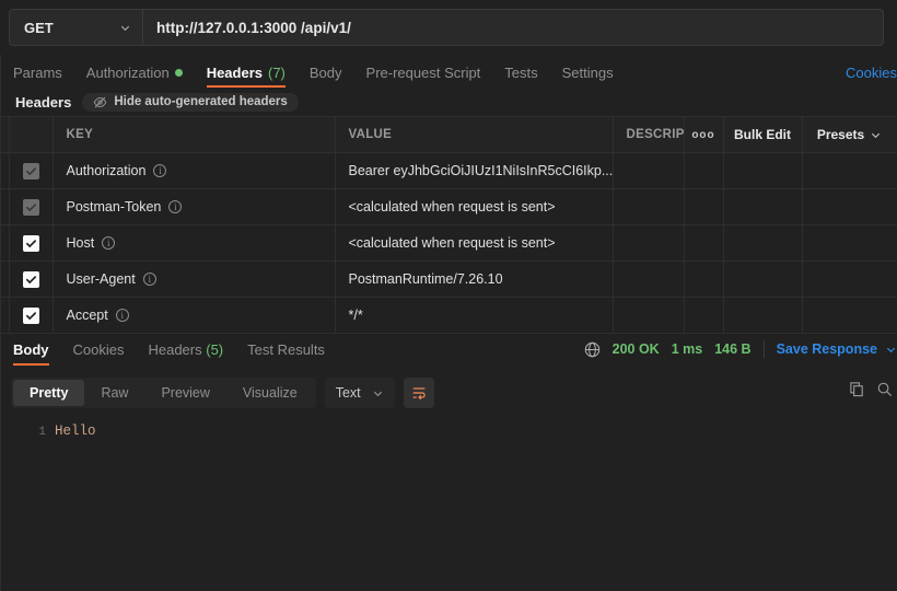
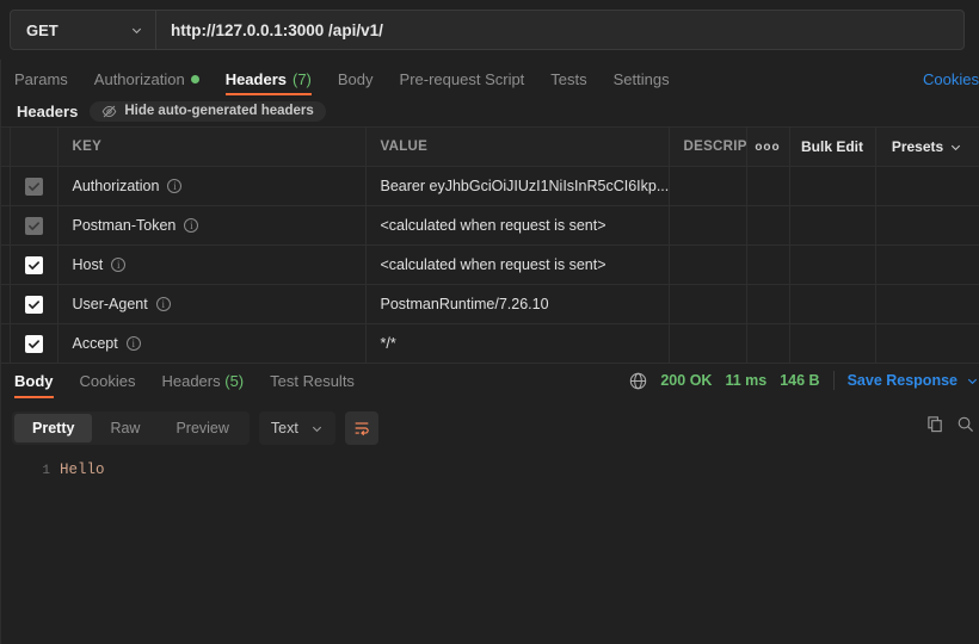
  GET
  http://127.0.0.1:3000 /api/v1/
  Params
  Authorization
  Headers
  (7)
  Body
  Pre-request Script
  Tests
  Settings
  Cookies
  Headers
  Hide auto-generated headers
  		KEY	VALUE	DESCRIP	ooo	Bulk Edit	Presets
  		Authorization i	Bearer eyJhbGciOiJIUzI1NiIsInR5cCI6Ikp...
  		Postman-Token i	<calculated when request is sent>
  		Host i	<calculated when request is sent>
  		User-Agent i	PostmanRuntime/7.26.10
  		Accept i	*/*
  Body
  Cookies
  Headers (5)
  Test Results
  200 OK
- 1 ms
+ 11 ms
  146 B
  Save Response
  Pretty
  Raw
  Preview
- Visualize
  Text
  1
  Hello
